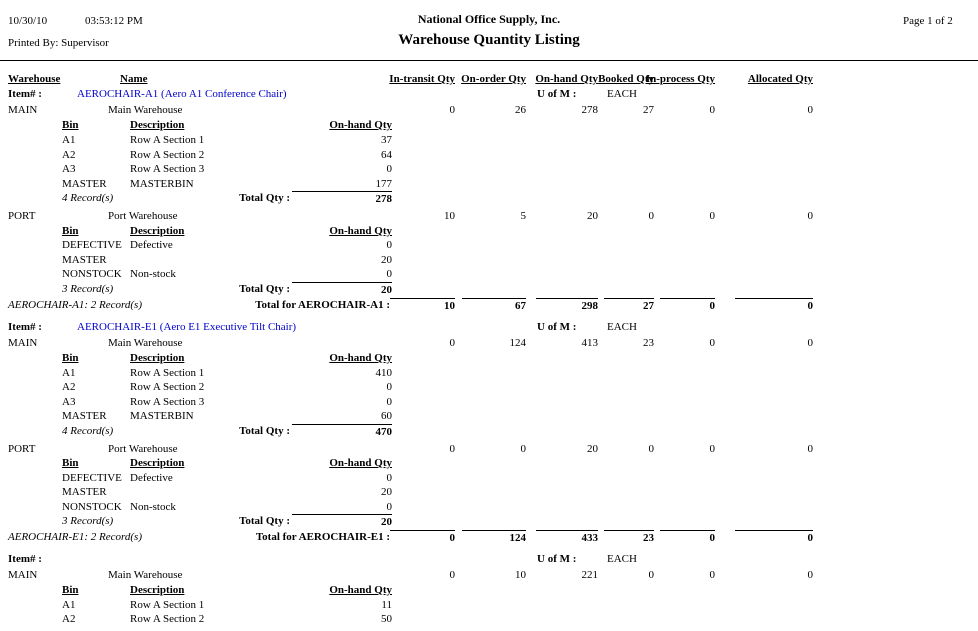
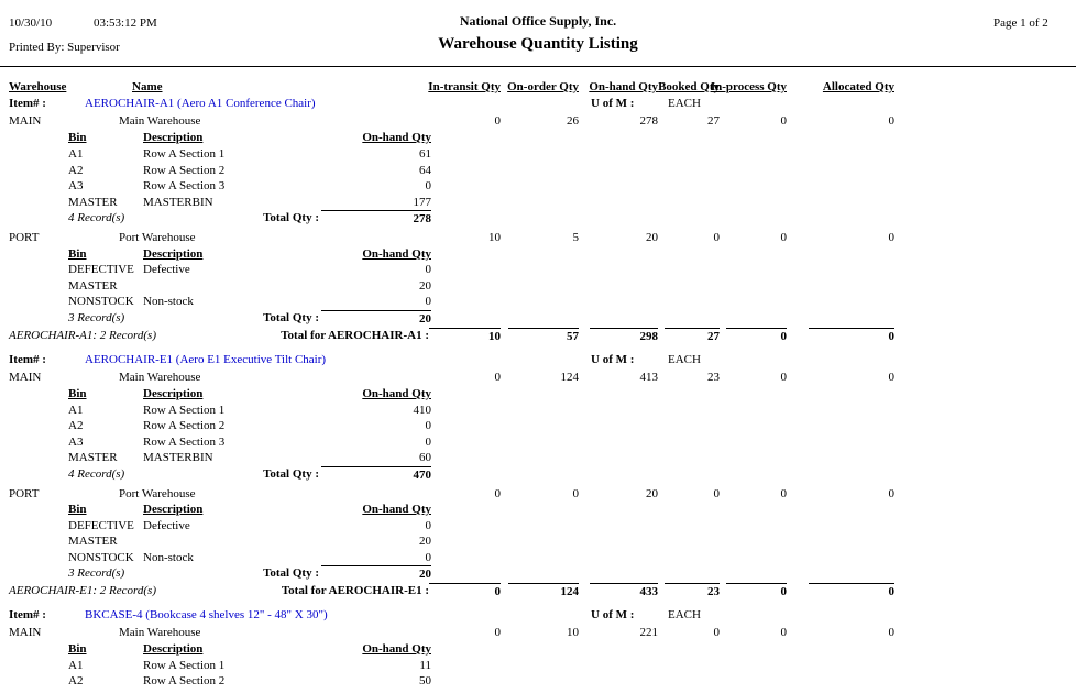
  10/30/10
  03:53:12 PM
  National Office Supply, Inc.
  Page 1 of 2
  Printed By: Supervisor
  Warehouse Quantity Listing
  Warehouse
  Name
  In-transit Qty
  On-order Qty
  On-hand Qty
  Booked Qty
  In-process Qty
  Allocated Qty
  Item# :
  AEROCHAIR-A1 (Aero A1 Conference Chair)
  U of M :
  EACH
  MAIN
  Main Warehouse
  0
  26
  278
  27
  0
  0
  Bin
  Description
  On-hand Qty
  A1
  Row A Section 1
- 37
+ 61
  A2
  Row A Section 2
  64
  A3
  Row A Section 3
  0
  MASTER
  MASTERBIN
  177
  4 Record(s)
  Total Qty :
  278
  PORT
  Port Warehouse
  10
  5
  20
  0
  0
  0
  Bin
  Description
  On-hand Qty
  DEFECTIVE
  Defective
  0
  MASTER
  20
  NONSTOCK
  Non-stock
  0
  3 Record(s)
  Total Qty :
  20
  AEROCHAIR-A1: 2 Record(s)
  Total for AEROCHAIR-A1 :
  10
- 67
+ 57
  298
  27
  0
  0
  Item# :
  AEROCHAIR-E1 (Aero E1 Executive Tilt Chair)
  U of M :
  EACH
  MAIN
  Main Warehouse
  0
  124
  413
  23
  0
  0
  Bin
  Description
  On-hand Qty
  A1
  Row A Section 1
  410
  A2
  Row A Section 2
  0
  A3
  Row A Section 3
  0
  MASTER
  MASTERBIN
  60
  4 Record(s)
  Total Qty :
  470
  PORT
  Port Warehouse
  0
  0
  20
  0
  0
  0
  Bin
  Description
  On-hand Qty
  DEFECTIVE
  Defective
  0
  MASTER
  20
  NONSTOCK
  Non-stock
  0
  3 Record(s)
  Total Qty :
  20
  AEROCHAIR-E1: 2 Record(s)
  Total for AEROCHAIR-E1 :
  0
  124
  433
  23
  0
  0
  Item# :
+ BKCASE-4 (Bookcase 4 shelves 12" - 48" X 30")
  U of M :
  EACH
  MAIN
  Main Warehouse
  0
  10
  221
  0
  0
  0
  Bin
  Description
  On-hand Qty
  A1
  Row A Section 1
  11
  A2
  Row A Section 2
  50
